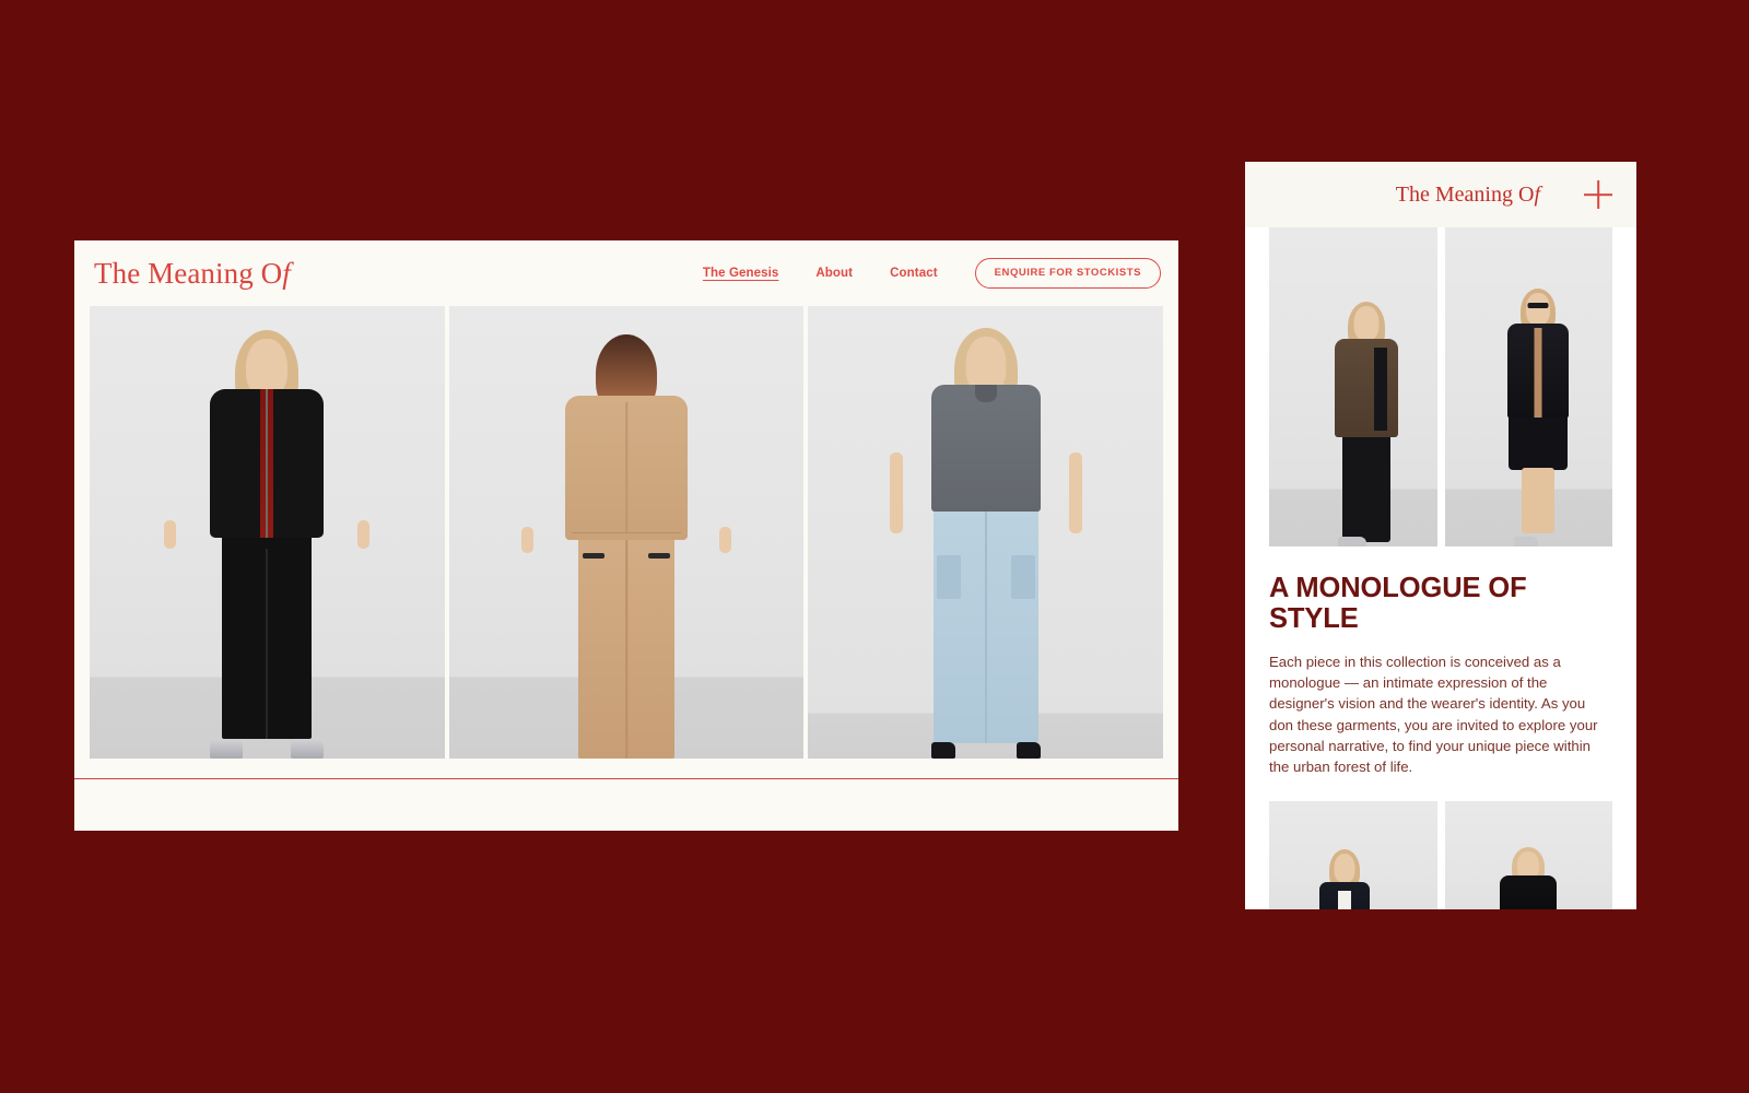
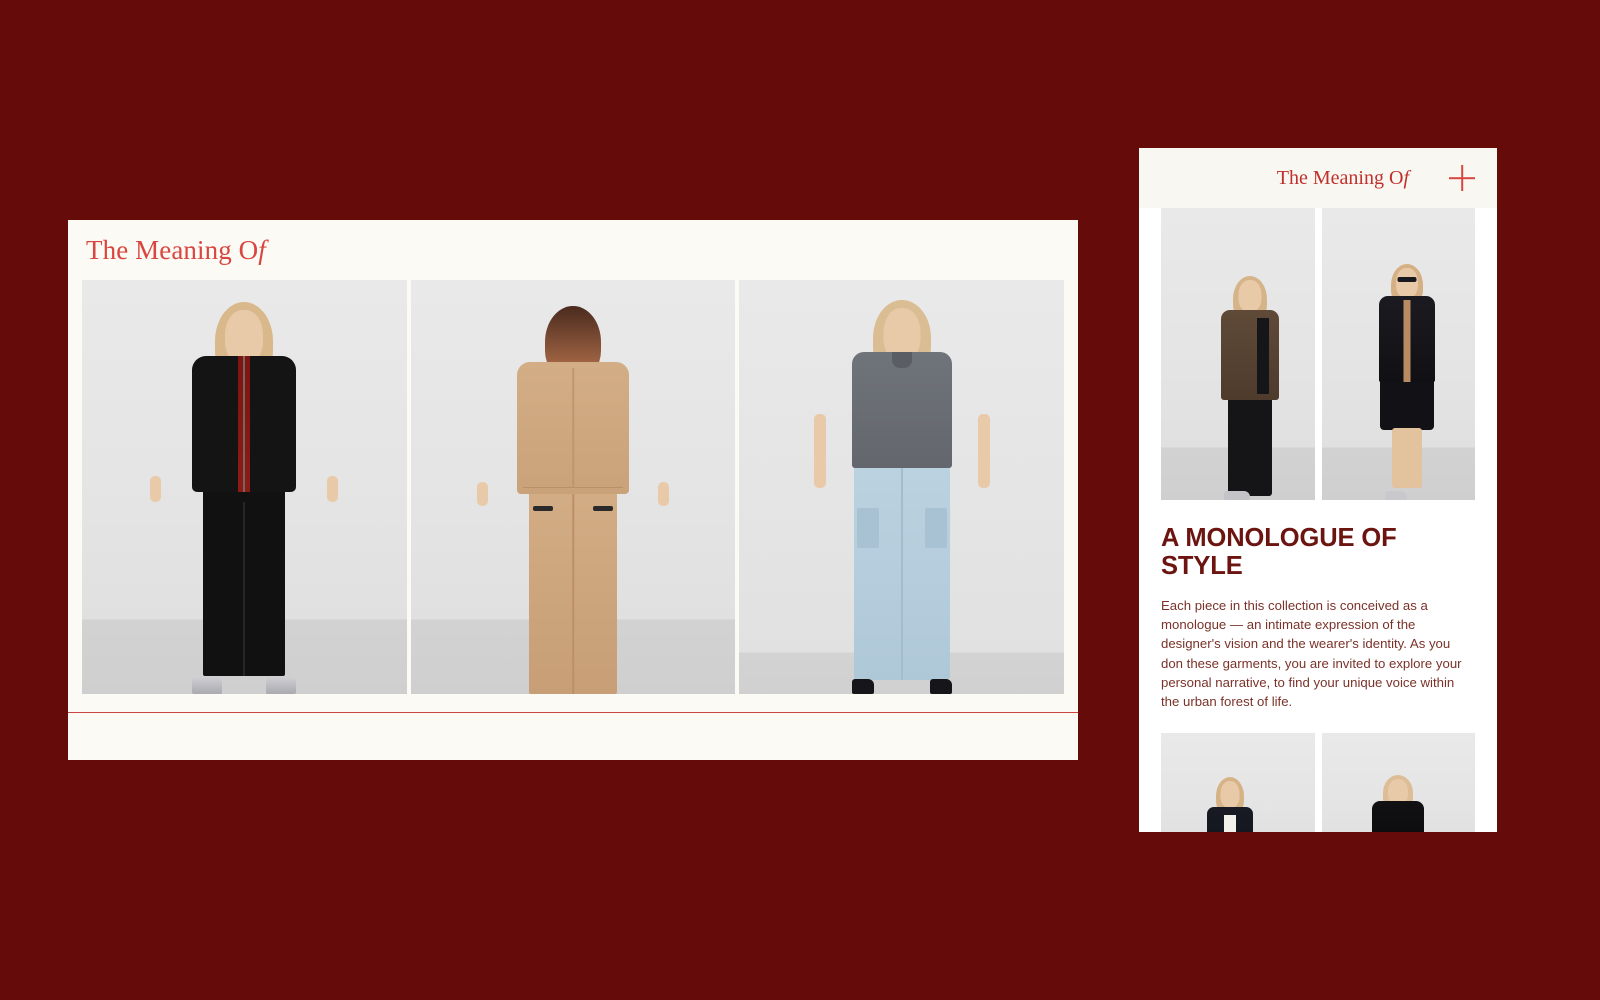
  The Meaning Of
- The Genesis
- About
- Contact
- ENQUIRE FOR STOCKISTS
  The Meaning Of
  A MONOLOGUE OF STYLE
- Each piece in this collection is conceived as a monologue — an intimate expression of the designer's vision and the wearer's identity. As you don these garments, you are invited to explore your personal narrative, to find your unique piece within the urban forest of life.
+ Each piece in this collection is conceived as a monologue — an intimate expression of the designer's vision and the wearer's identity. As you don these garments, you are invited to explore your personal narrative, to find your unique voice within the urban forest of life.
